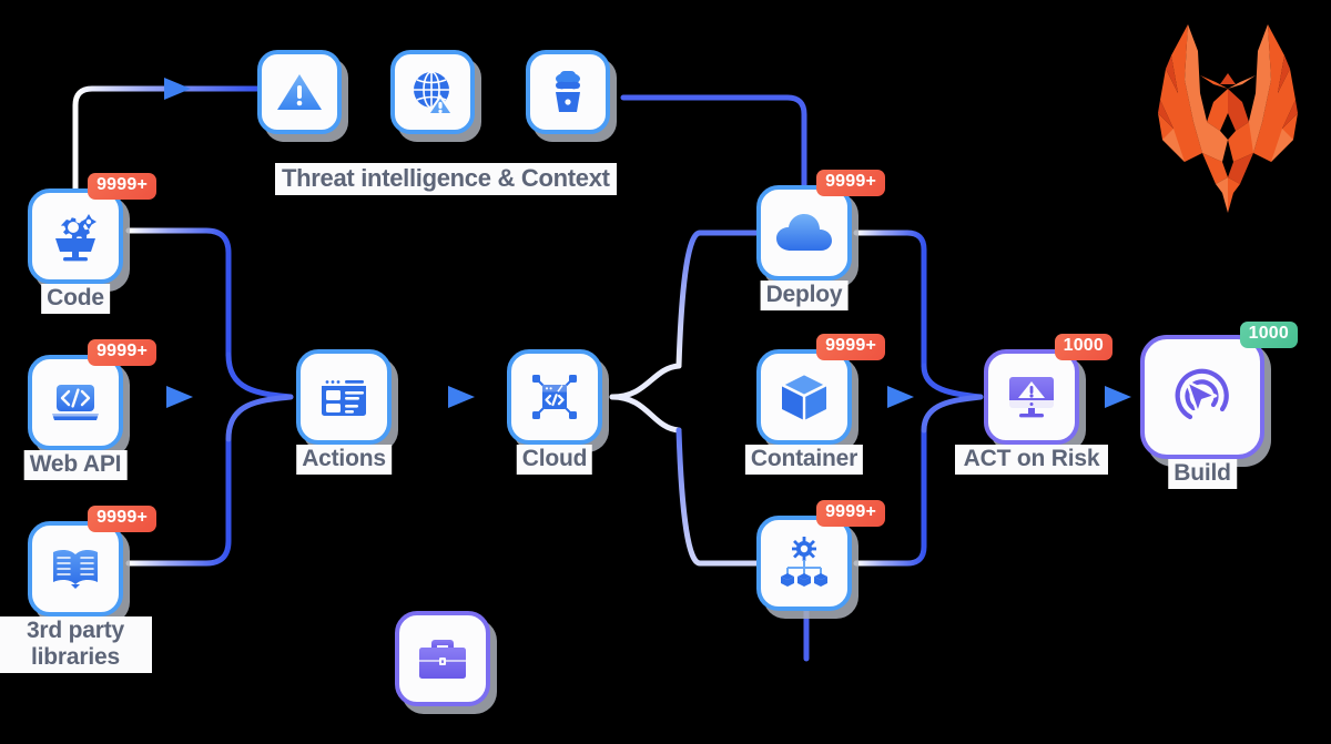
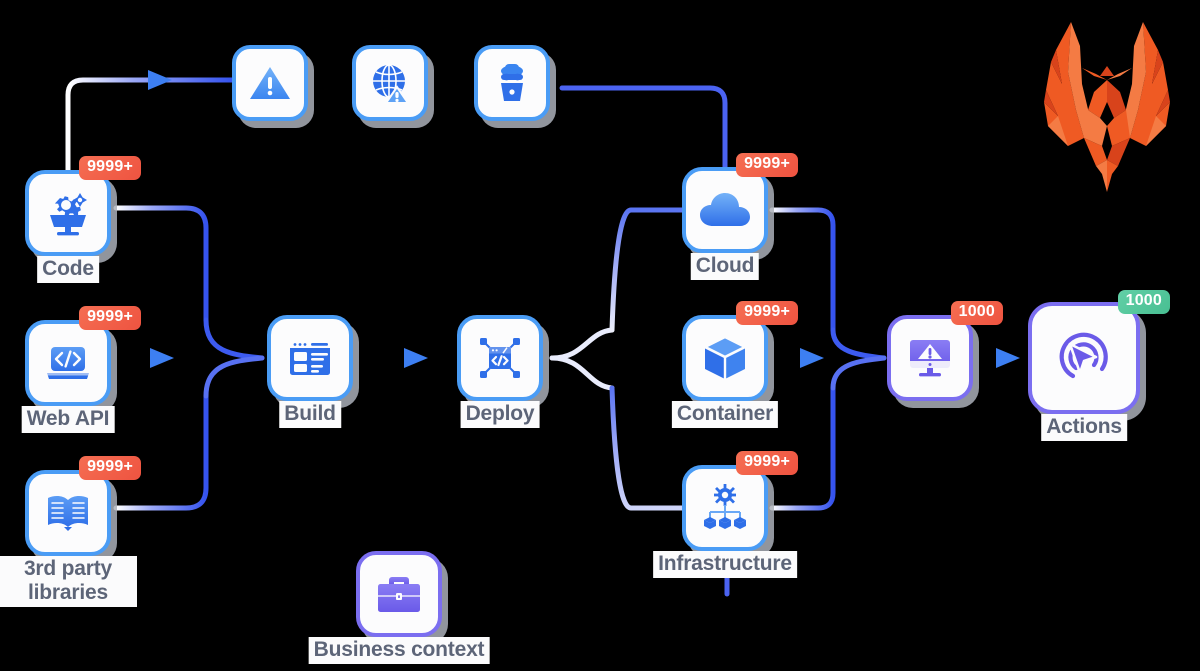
- Threat intelligence & Context
  9999+
  Code
  9999+
  Web API
  9999+
  3rd party libraries
- Actions
+ Build
- Cloud
+ Deploy
  9999+
- Deploy
+ Cloud
  9999+
  Container
  9999+
+ Infrastructure
+ Business context
  1000
- ACT on Risk
  1000
- Build
+ Actions
